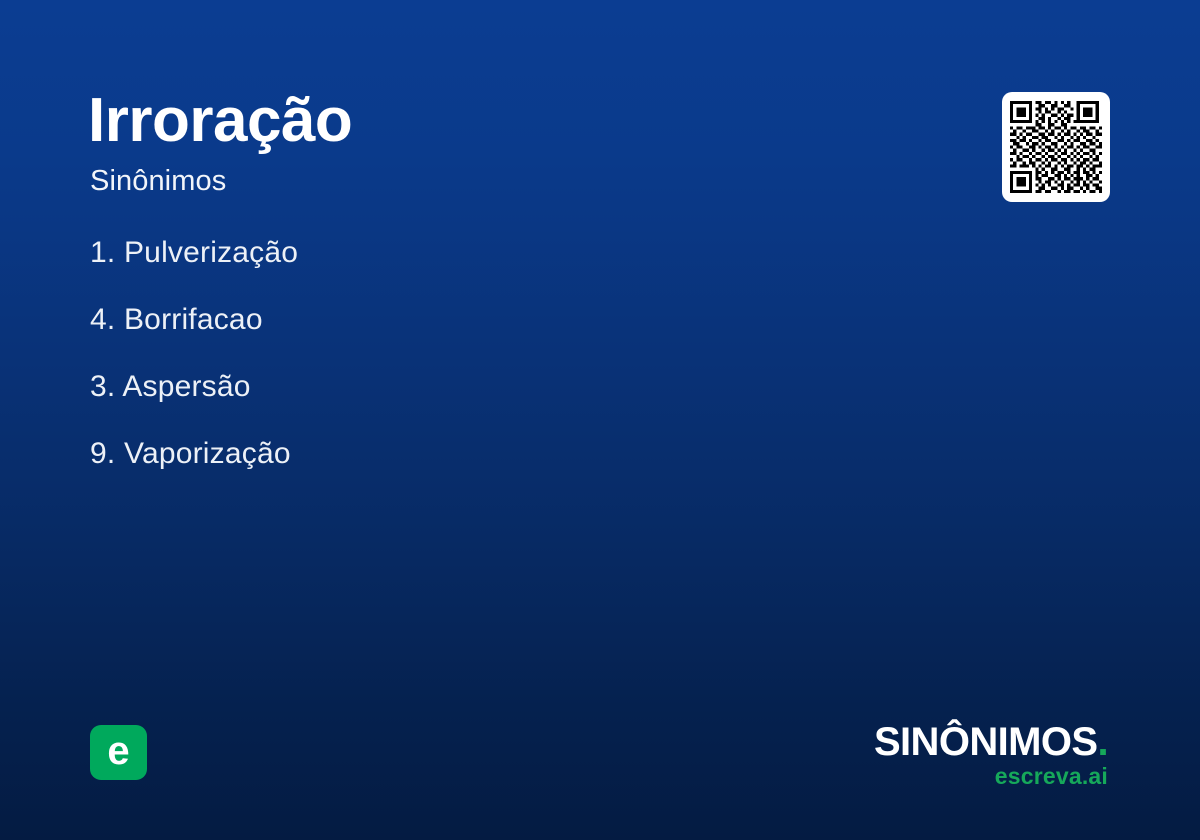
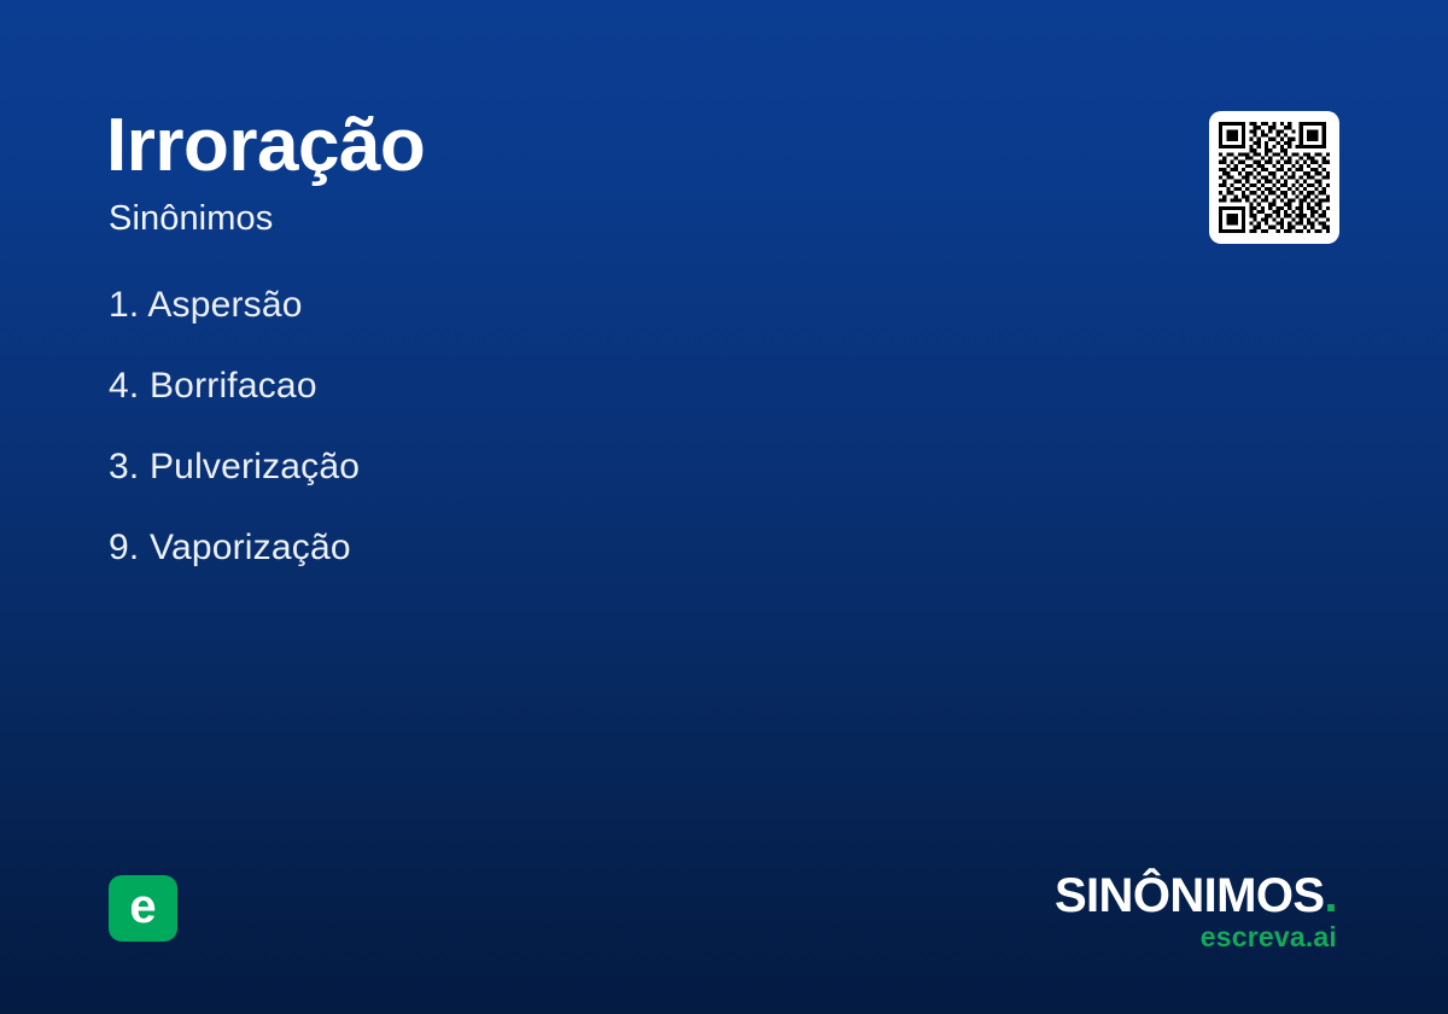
  Irroração
  Sinônimos
- 1. Pulverização
+ 1. Aspersão
  4. Borrifacao
- 3. Aspersão
+ 3. Pulverização
  9. Vaporização
  e
  SINÔNIMOS.
  escreva.ai
